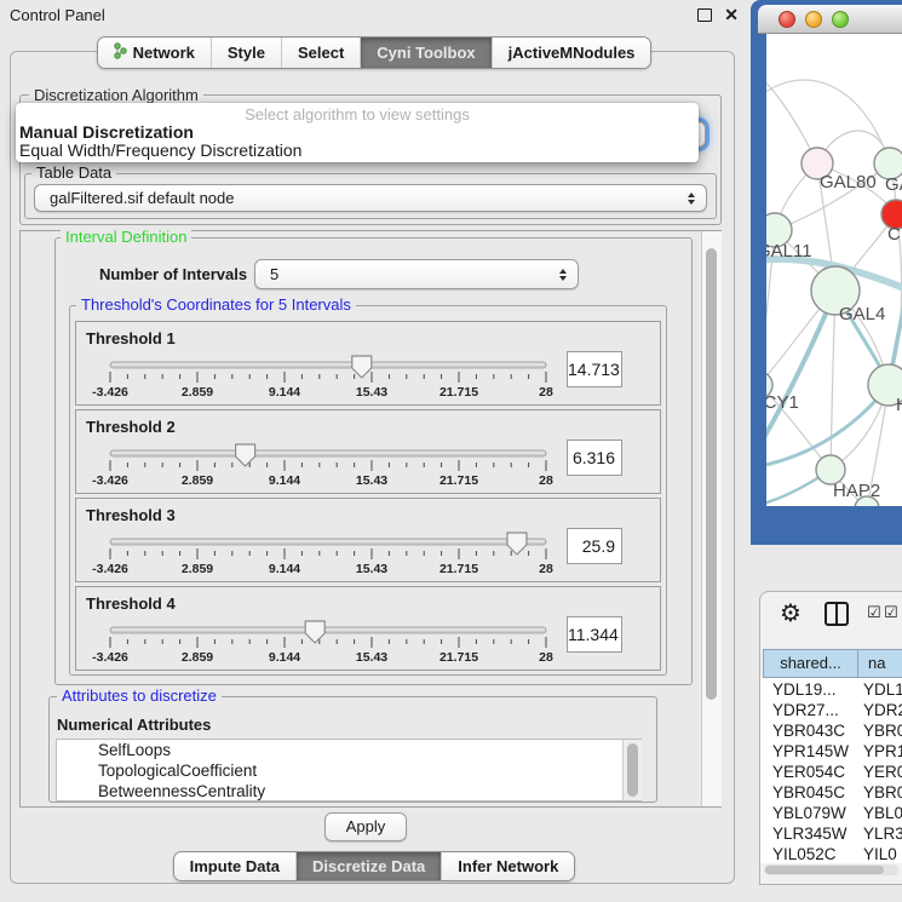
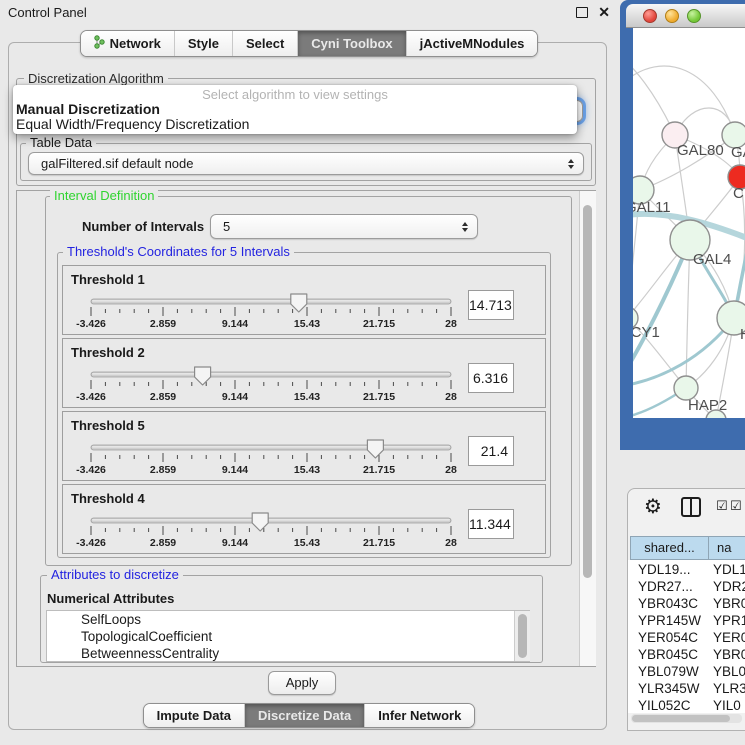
  Control Panel
  ✕
  Network
  Style
  Select
  Cyni Toolbox
  jActiveMNodules
  Discretization Algorithm
  Table Data
  galFiltered.sif default node
  Select algorithm to view settings
  Manual Discretization
  Equal Width/Frequency Discretization
  Interval Definition
  Number of Intervals
  5
  Threshold's Coordinates for 5 Intervals
  Threshold 1
  -3.426
  2.859
  9.144
  15.43
  21.715
  28
  14.713
  Threshold 2
  -3.426
  2.859
  9.144
  15.43
  21.715
  28
  6.316
- Threshold 3
+ Threshold 5
  -3.426
  2.859
  9.144
  15.43
  21.715
  28
- 25.9
+ 21.4
  Threshold 4
  -3.426
  2.859
  9.144
  15.43
  21.715
  28
  11.344
  Attributes to discretize
  Numerical Attributes
  SelfLoops
  TopologicalCoefficient
  BetweennessCentrality
  Apply
  Impute Data
  Discretize Data
  Infer Network
  GAL80
  C
  AL11
  GAL4
  CY1
  HAP2
  ⚙
  ☑
  ☑
  shared...
  na
  YDL19...
  YDL1
  YDR27...
  YDR
  YBR043C
  YBR
  YPR145W
  YPR
  YER054C
  YER
  YBR045C
  YBR
  YBL079W
  YBL0
  YLR345W
  YLR3
  YIL052C
  YIL0
